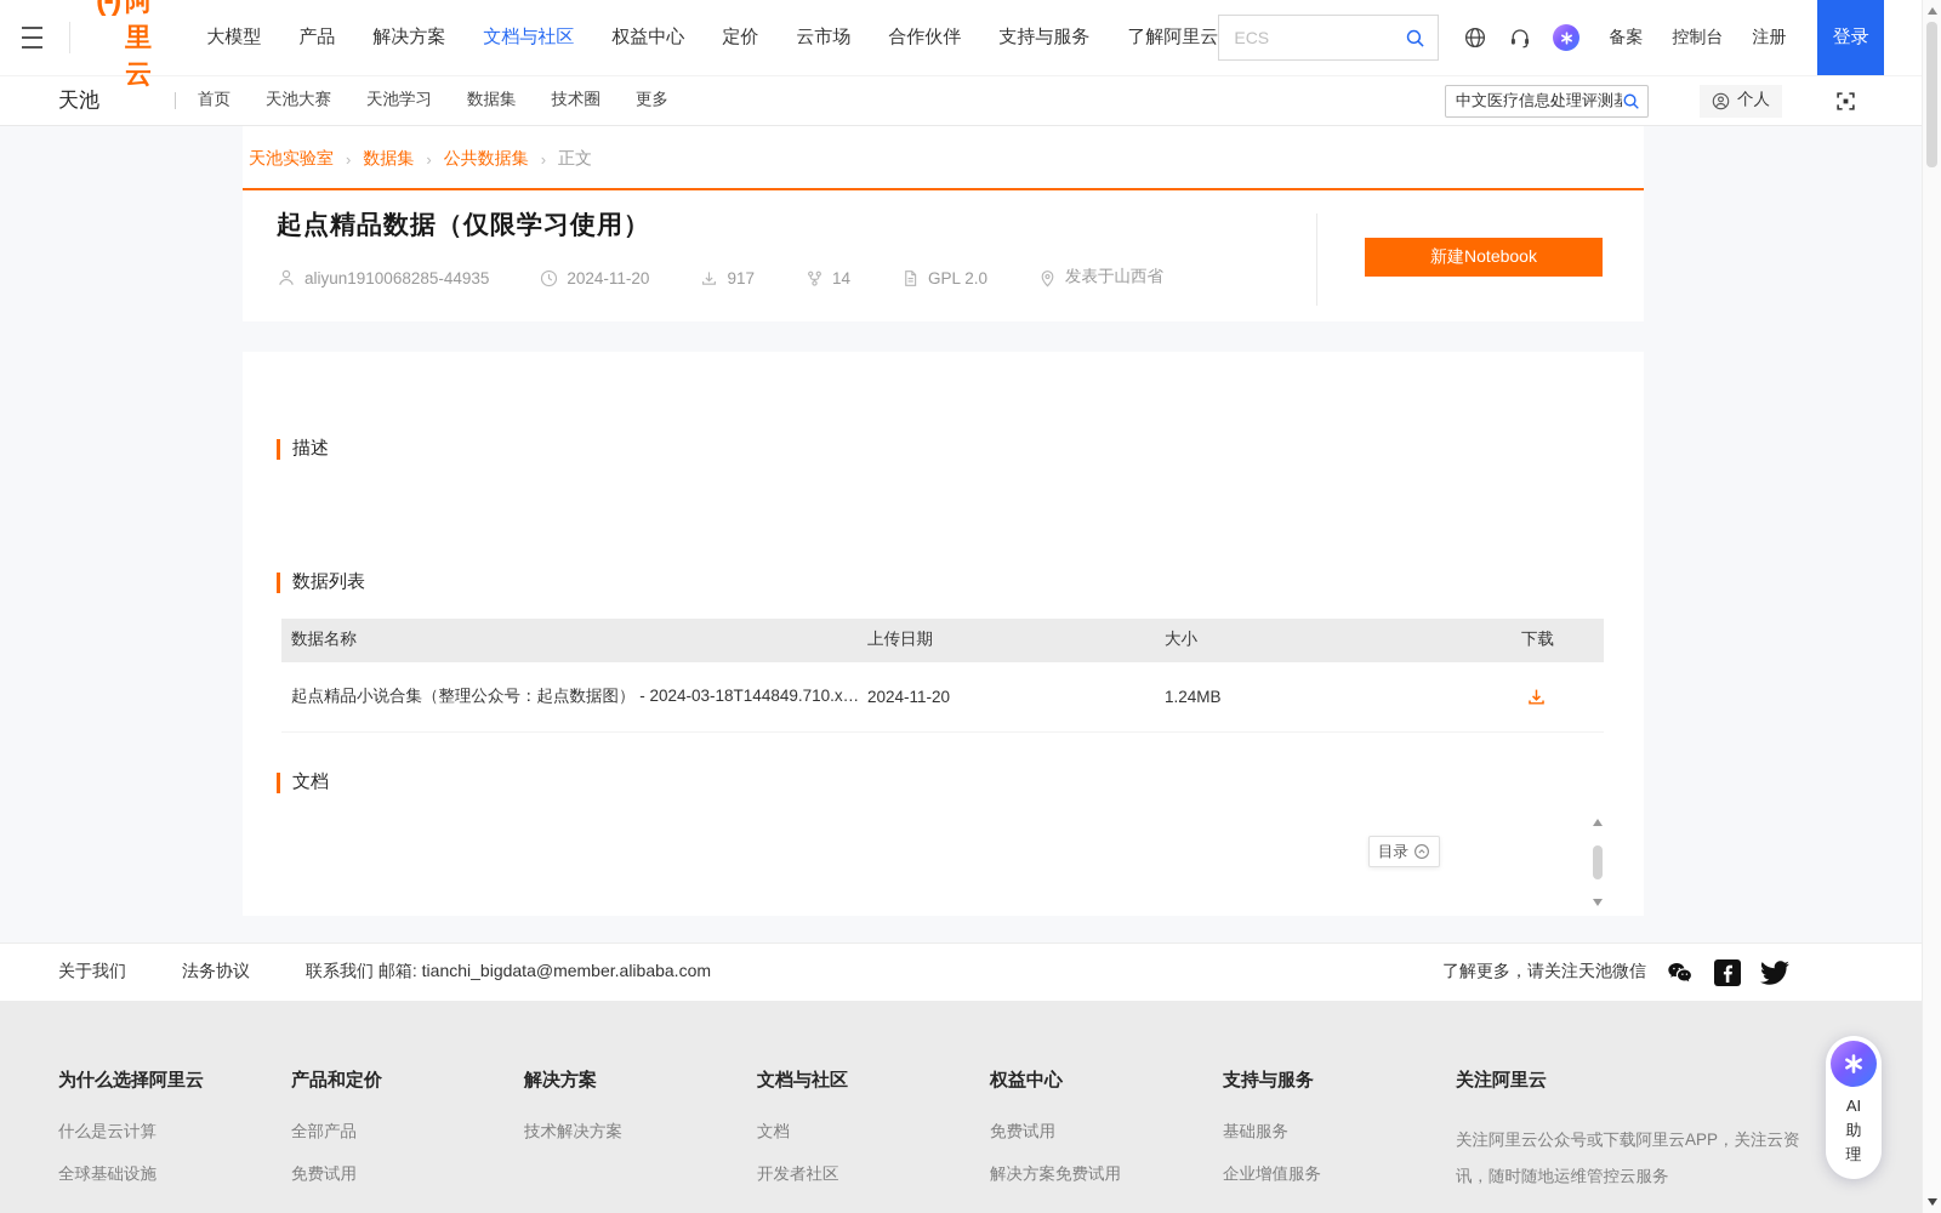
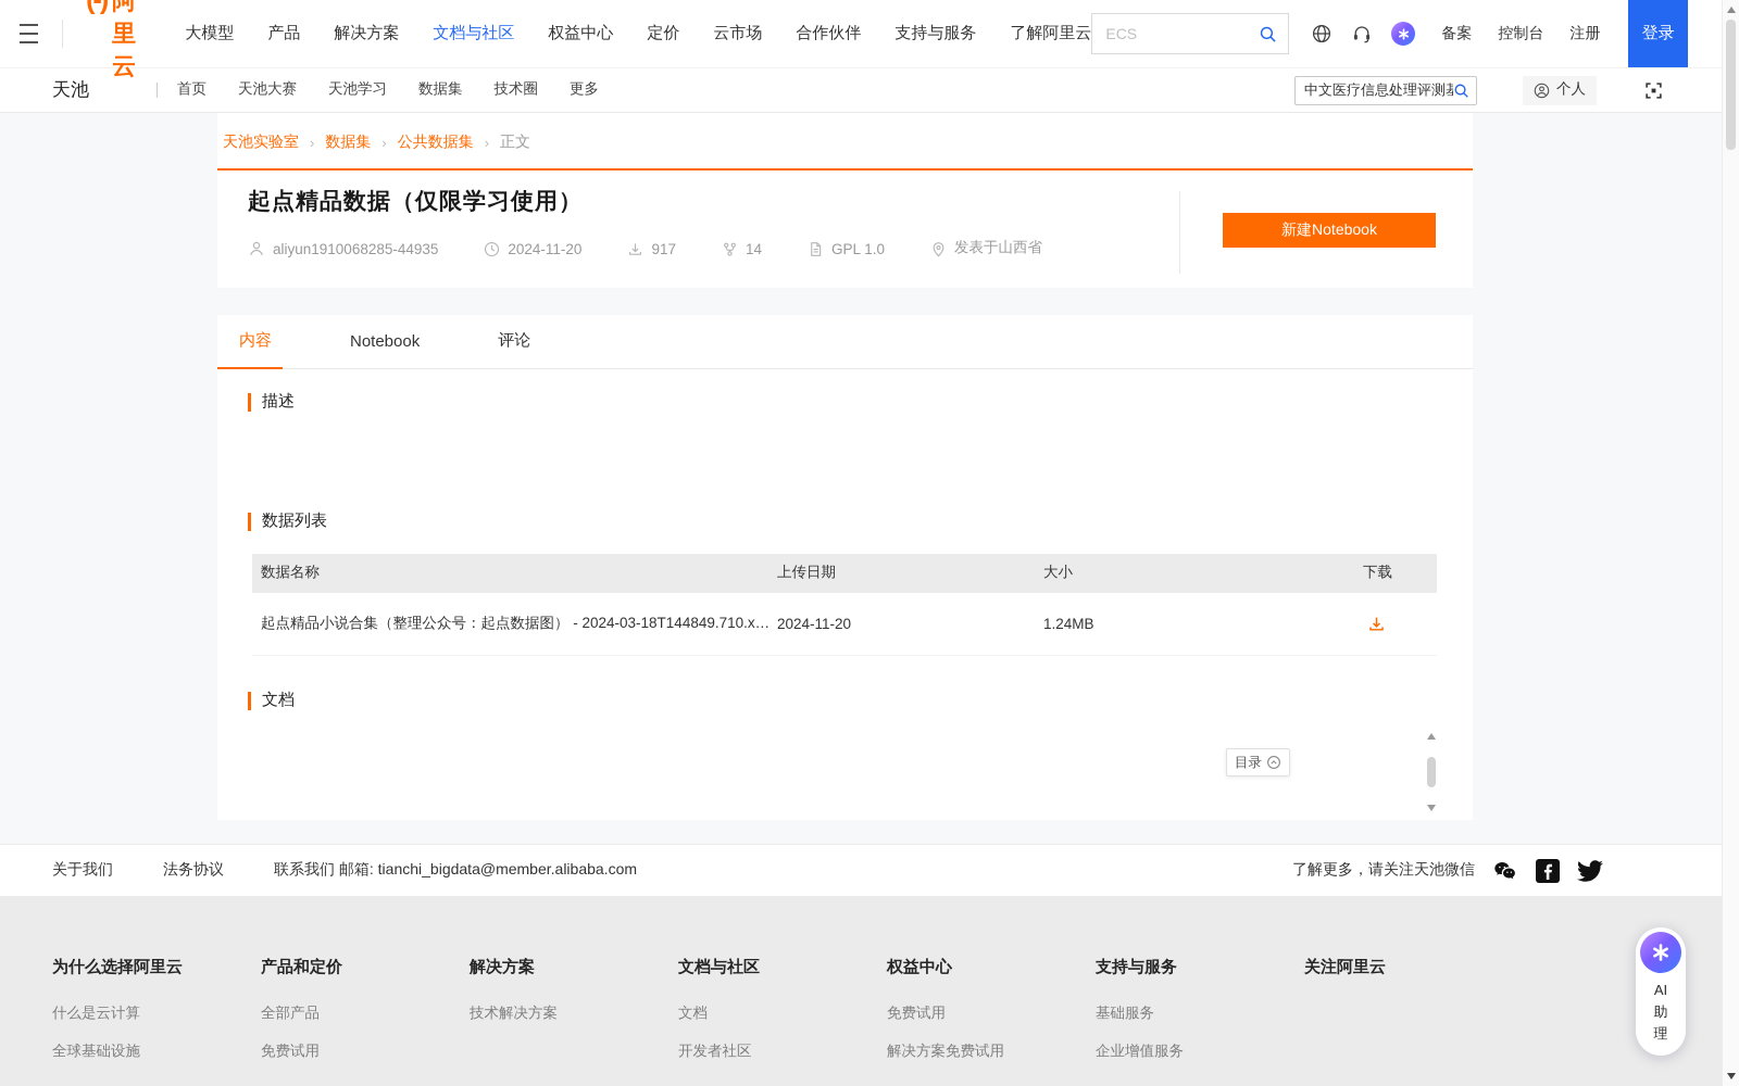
  (-)
  阿里云
  大模型
  产品
  解决方案
  文档与社区
  权益中心
  定价
  云市场
  合作伙伴
  支持与服务
  了解阿里云
  ECS
  备案
  控制台
  注册
  登录
  天池
  首页
  天池大赛
  天池学习
  数据集
  技术圈
  更多
  中文医疗信息处理评测基
  个人
  天池实验室
  数据集
  公共数据集
  正文
  起点精品数据（仅限学习使用）
  aliyun1910068285-44935
  2024-11-20
  917
  14
- GPL 2.0
+ GPL 1.0
  发表于山西省
  新建Notebook
+ 内容
+ Notebook
+ 评论
  描述
  数据列表
  数据名称
  上传日期
  大小
  下载
  起点精品小说合集（整理公众号：起点数据图） - 2024-03-18T144849.710.x…
  2024-11-20
  1.24MB
  文档
  目录
  关于我们
  法务协议
  联系我们 邮箱: tianchi_bigdata@member.alibaba.com
  了解更多，请关注天池微信
  为什么选择阿里云
  什么是云计算
  全球基础设施
  产品和定价
  全部产品
  免费试用
  解决方案
  技术解决方案
  文档与社区
  文档
  开发者社区
  权益中心
  免费试用
  解决方案免费试用
  支持与服务
  基础服务
  企业增值服务
  关注阿里云
- 关注阿里云公众号或下载阿里云APP，关注云资讯，随时随地运维管控云服务
  AI助理
